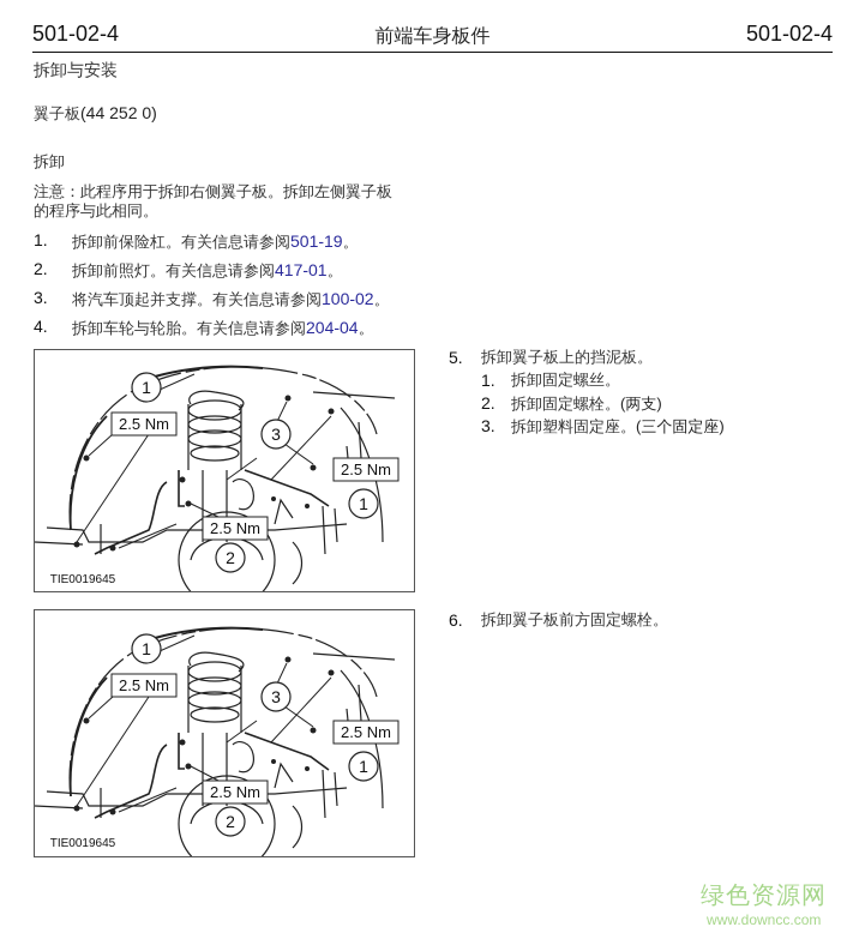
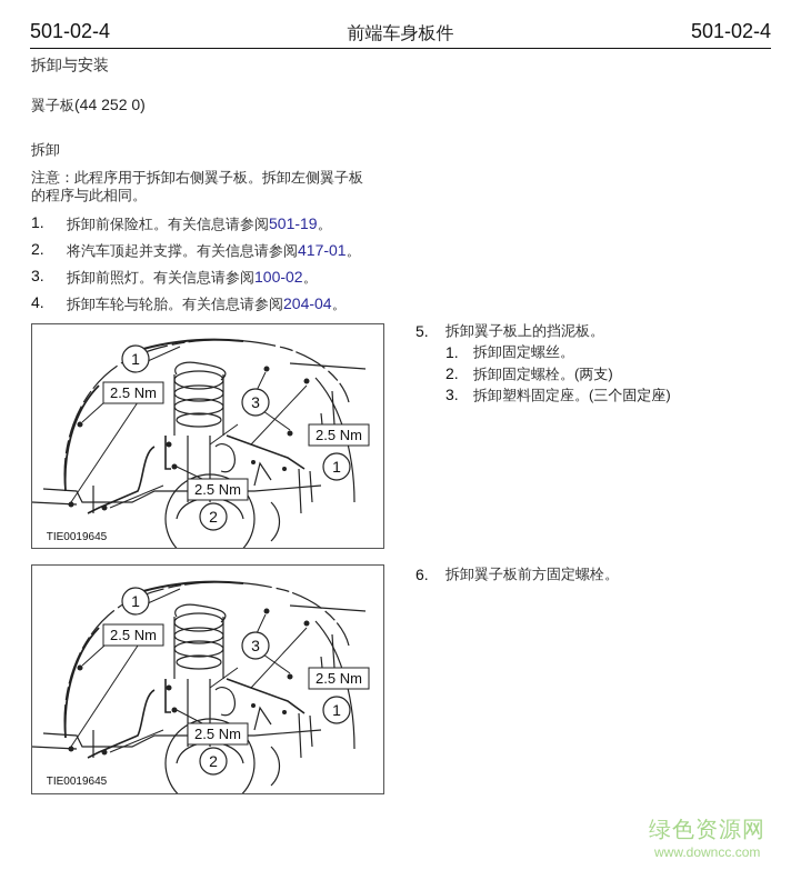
  501-02-4
  前端车身板件
  501-02-4
  拆卸与安装
  翼子板(44 252 0)
  拆卸
  注意：此程序用于拆卸右侧翼子板。拆卸左侧翼子板
  的程序与此相同。
  1.
  拆卸前保险杠。有关信息请参阅501-19。
  2.
- 拆卸前照灯。有关信息请参阅417-01。
+ 将汽车顶起并支撑。有关信息请参阅417-01。
  3.
- 将汽车顶起并支撑。有关信息请参阅100-02。
+ 拆卸前照灯。有关信息请参阅100-02。
  4.
  拆卸车轮与轮胎。有关信息请参阅204-04。
  5.
  拆卸翼子板上的挡泥板。
  1.
  拆卸固定螺丝。
  2.
  拆卸固定螺栓。(两支)
  3.
  拆卸塑料固定座。(三个固定座)
  6.
  拆卸翼子板前方固定螺栓。
  1
  2.5 Nm
  3
  2.5 Nm
  1
  2.5 Nm
  2
  TIE0019645
  1
  2.5 Nm
  3
  2.5 Nm
  1
  2.5 Nm
  2
  TIE0019645
  绿色资源网
  www.downcc.com
